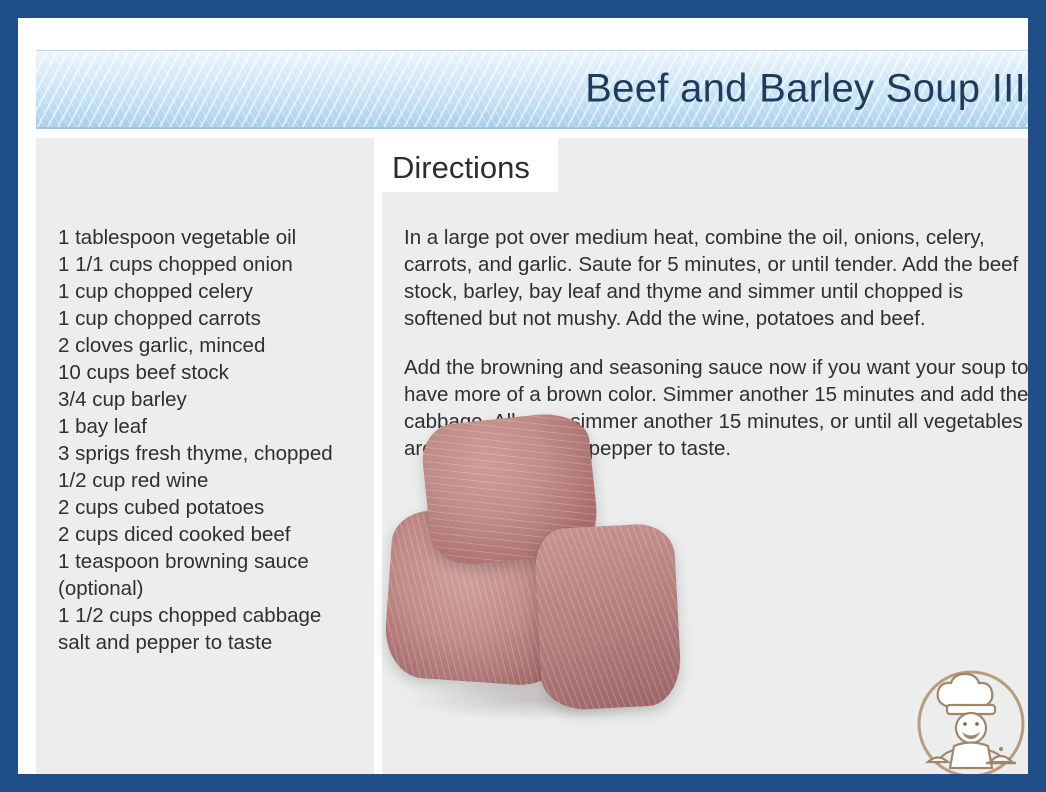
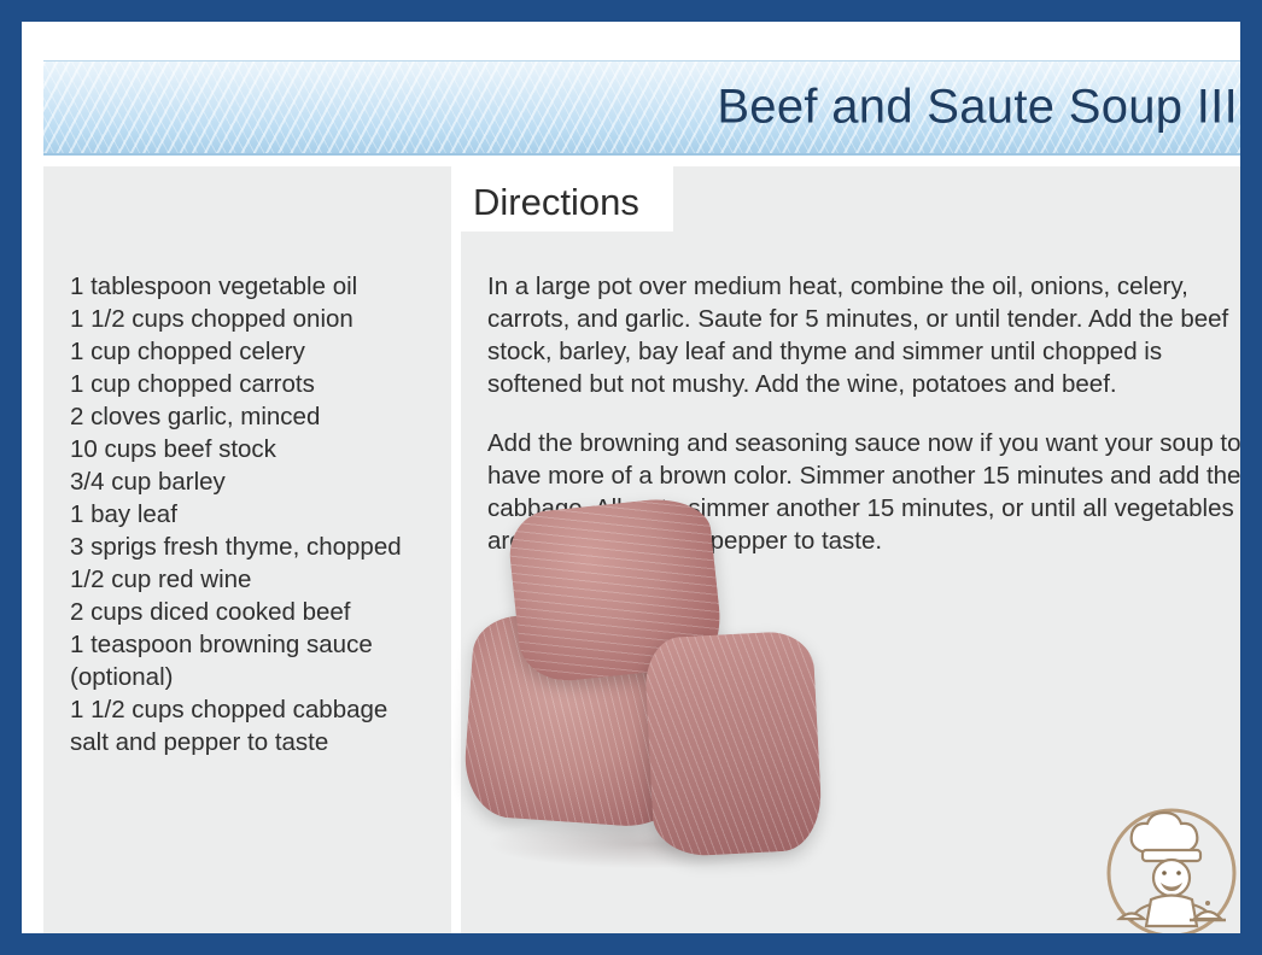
- Beef and Barley Soup III
+ Beef and Saute Soup III
  1 tablespoon vegetable oil
- 1 1/1 cups chopped onion
+ 1 1/2 cups chopped onion
  1 cup chopped celery
  1 cup chopped carrots
  2 cloves garlic, minced
  10 cups beef stock
  3/4 cup barley
  1 bay leaf
  3 sprigs fresh thyme, chopped
  1/2 cup red wine
- 2 cups cubed potatoes
  2 cups diced cooked beef
  1 teaspoon browning sauce
  (optional)
  1 1/2 cups chopped cabbage
  salt and pepper to taste
  Directions
  In a large pot over medium heat, combine the oil, onions, celery, carrots, and garlic. Saute for 5 minutes, or until tender. Add the beef stock, barley, bay leaf and thyme and simmer until chopped is softened but not mushy. Add the wine, potatoes and beef.
  Add the browning and seasoning sauce now if you want your soup to have more of a brown color. Simmer another 15 minutes and add the cabbaimmer another 15 minutes, or until all vegetables ar pepper to taste.
